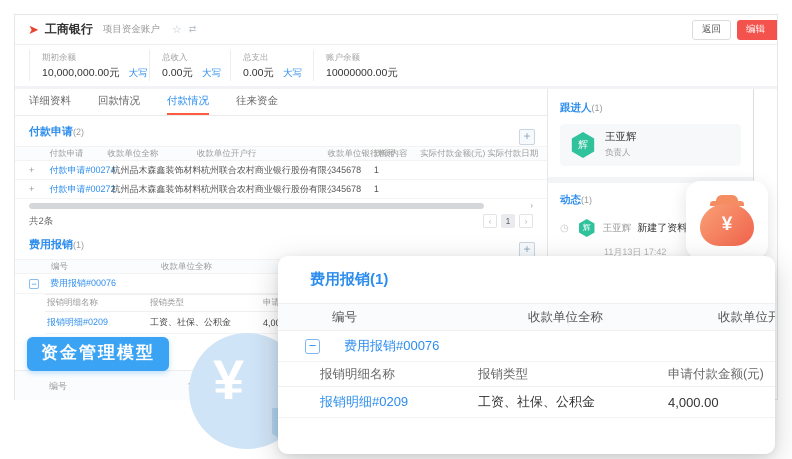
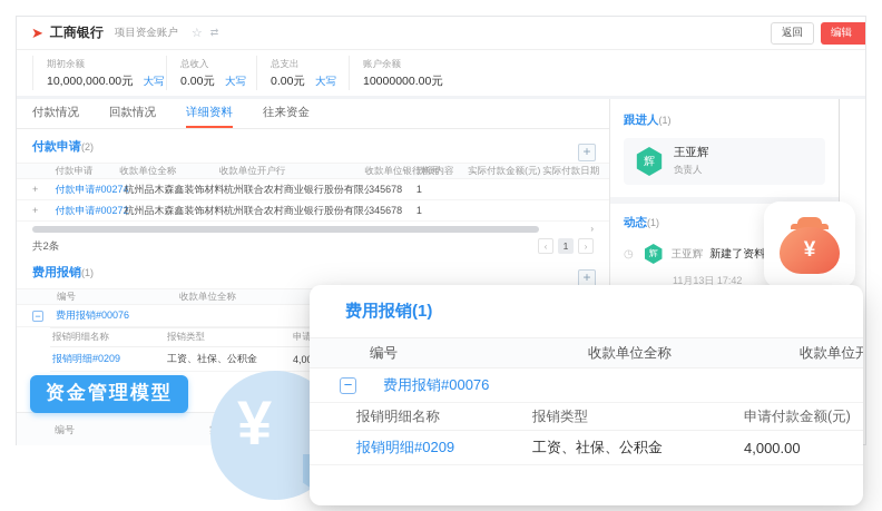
  ➤
  工商银行
  项目资金账户
  ☆
  ⇄
  返回
  编辑
  期初余额
  10,000,000.00元 大写
  总收入
  0.00元 大写
  总支出
  0.00元 大写
  账户余额
  10000000.00元
- 详细资料
+ 付款情况
  回款情况
- 付款情况
+ 详细资料
  往来资金
  付款申请(2)
  +
  付款申请
  收款单位全称
  收款单位开户行
  款项内容
  实际付款金额(元)
  实际付款日期
  +
  付款申请#0027
  杭州品木森鑫装饰材料
  杭州联合农村商业银行股份有限
  345678
  1
  +
  付款申请#0027
  杭州品木森鑫装饰材料
  杭州联合农村商业银行股份有限
  345678
  1
  ›
  共2条
  ‹
  1
  ›
  费用报销(1)
  +
  编号
  收款单位全称
  −
  费用报销#00076
  报销明细名称
  报销类型
  报销明细#0209
  工资、社保、公积金
  编号
  跟进人(1)
  辉
  王亚辉
  负责人
  动态(1)
  ◷
  辉
  王亚辉
  新建了资料
  11月13日 17:42
  ¥
  资金管理模型
  ¥
  费用报销(1)
  编号
  收款单位全称
  收款单位开
  −
  费用报销#00076
  报销明细名称
  报销类型
  申请付款金额(元)
  报销明细#0209
  工资、社保、公积金
  4,000.00
